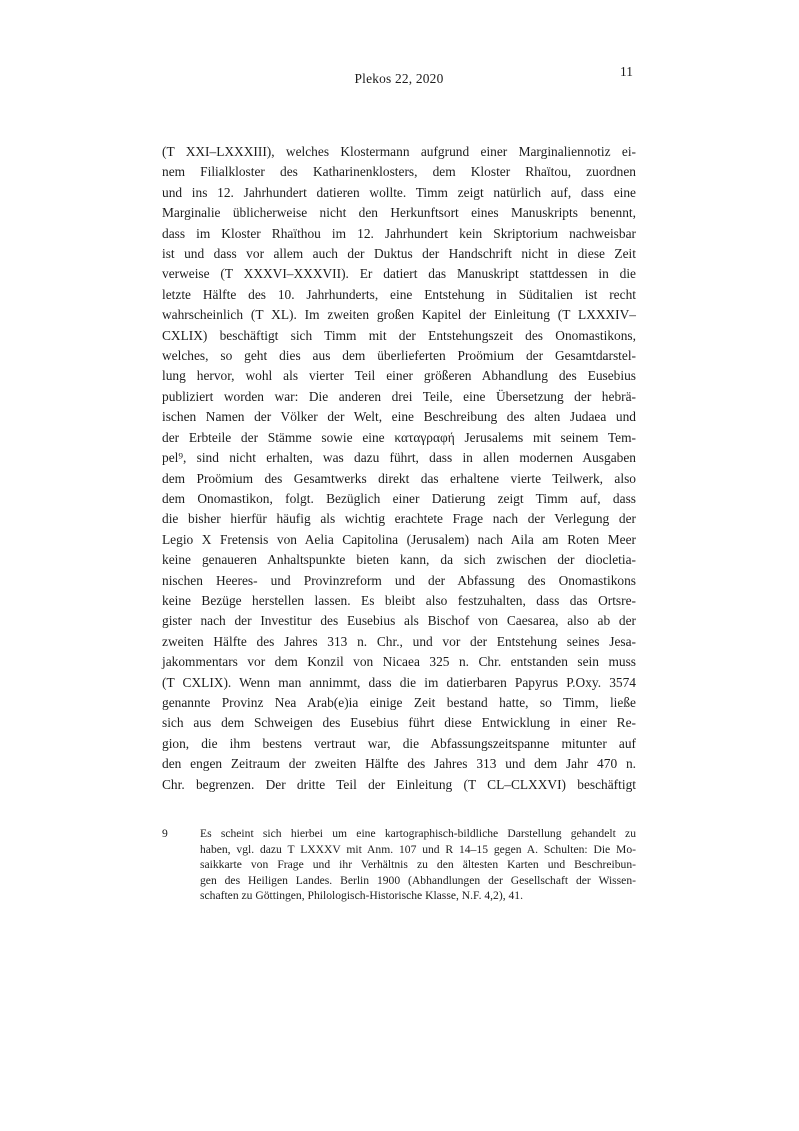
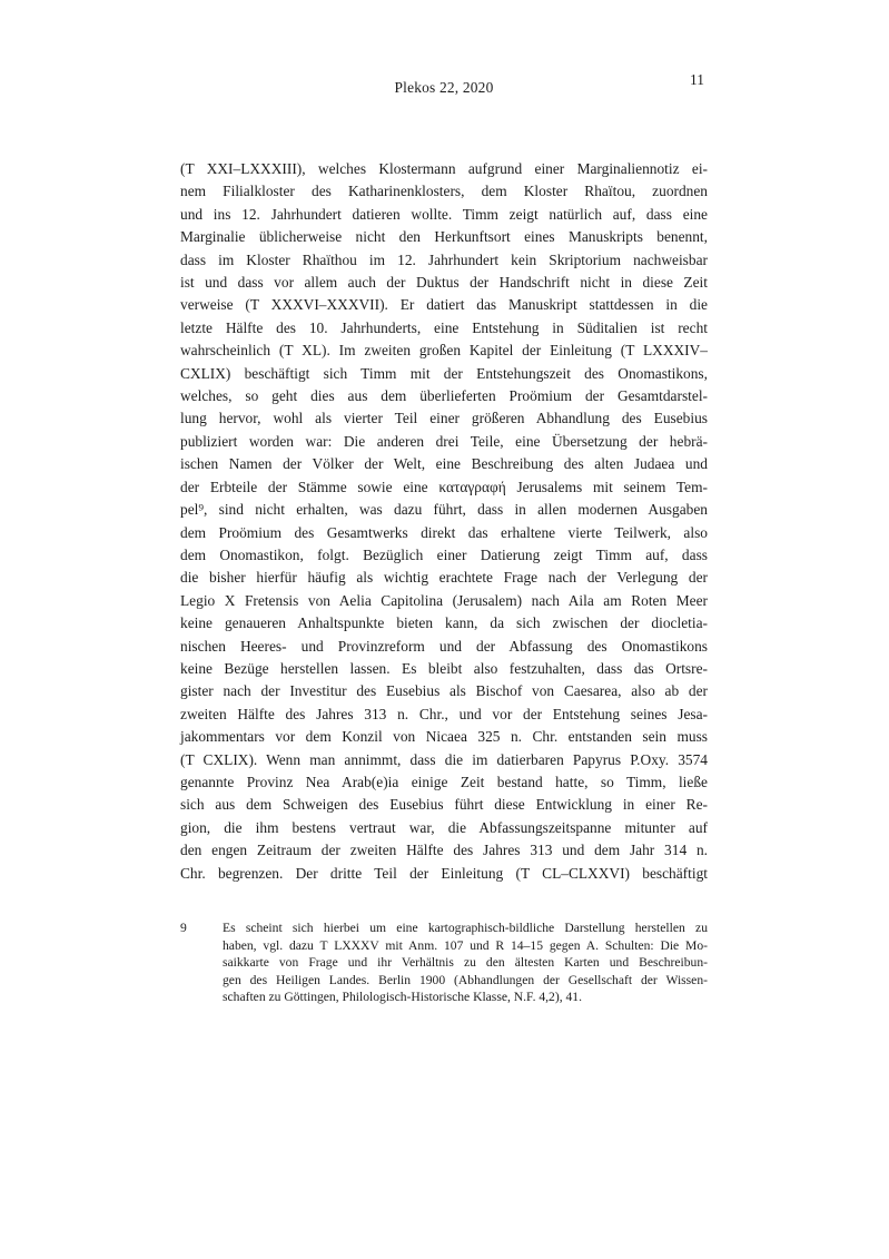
  Plekos 22, 2020
  11
  (T XXI–LXXXIII), welches Klostermann aufgrund einer Marginaliennotiz ei-
  nem Filialkloster des Katharinenklosters, dem Kloster Rhaïtou, zuordnen
  und ins 12. Jahrhundert datieren wollte. Timm zeigt natürlich auf, dass eine
  Marginalie üblicherweise nicht den Herkunftsort eines Manuskripts benennt,
  dass im Kloster Rhaïthou im 12. Jahrhundert kein Skriptorium nachweisbar
  ist und dass vor allem auch der Duktus der Handschrift nicht in diese Zeit
  verweise (T XXXVI–XXXVII). Er datiert das Manuskript stattdessen in die
  letzte Hälfte des 10. Jahrhunderts, eine Entstehung in Süditalien ist recht
  wahrscheinlich (T XL). Im zweiten großen Kapitel der Einleitung (T LXXXIV–
  CXLIX) beschäftigt sich Timm mit der Entstehungszeit des Onomastikons,
  welches, so geht dies aus dem überlieferten Proömium der Gesamtdarstel-
  lung hervor, wohl als vierter Teil einer größeren Abhandlung des Eusebius
  publiziert worden war: Die anderen drei Teile, eine Übersetzung der hebrä-
  ischen Namen der Völker der Welt, eine Beschreibung des alten Judaea und
  der Erbteile der Stämme sowie eine καταγραφή Jerusalems mit seinem Tem-
  pel⁹, sind nicht erhalten, was dazu führt, dass in allen modernen Ausgaben
  dem Proömium des Gesamtwerks direkt das erhaltene vierte Teilwerk, also
  dem Onomastikon, folgt. Bezüglich einer Datierung zeigt Timm auf, dass
  die bisher hierfür häufig als wichtig erachtete Frage nach der Verlegung der
  Legio X Fretensis von Aelia Capitolina (Jerusalem) nach Aila am Roten Meer
  keine genaueren Anhaltspunkte bieten kann, da sich zwischen der diocletia-
  nischen Heeres- und Provinzreform und der Abfassung des Onomastikons
  keine Bezüge herstellen lassen. Es bleibt also festzuhalten, dass das Orts­re-
  gister nach der Investitur des Eusebius als Bischof von Caesarea, also ab der
  zweiten Hälfte des Jahres 313 n. Chr., und vor der Entstehung seines Jesa-
  jakommentars vor dem Konzil von Nicaea 325 n. Chr. entstanden sein muss
  (T CXLIX). Wenn man annimmt, dass die im datierbaren Papyrus P.Oxy. 3574
  genannte Provinz Nea Arab(e)ia einige Zeit bestand hatte, so Timm, ließe
  sich aus dem Schweigen des Eusebius führt diese Entwicklung in einer Re-
  gion, die ihm bestens vertraut war, die Abfassungszeitspanne mitunter auf
- den engen Zeitraum der zweiten Hälfte des Jahres 313 und dem Jahr 470 n.
+ den engen Zeitraum der zweiten Hälfte des Jahres 313 und dem Jahr 314 n.
  Chr. begrenzen. Der dritte Teil der Einleitung (T CL–CLXXVI) beschäftigt
  9
- Es scheint sich hierbei um eine kartographisch-bildliche Darstellung gehandelt zu
+ Es scheint sich hierbei um eine kartographisch-bildliche Darstellung herstellen zu
  haben, vgl. dazu T LXXXV mit Anm. 107 und R 14–15 gegen A. Schulten: Die Mo-
  saikkarte von Frage und ihr Verhältnis zu den ältesten Karten und Beschreibun-
  gen des Heiligen Landes. Berlin 1900 (Abhandlungen der Gesellschaft der Wissen-
  schaften zu Göttingen, Philologisch-Historische Klasse, N.F. 4,2), 41.
